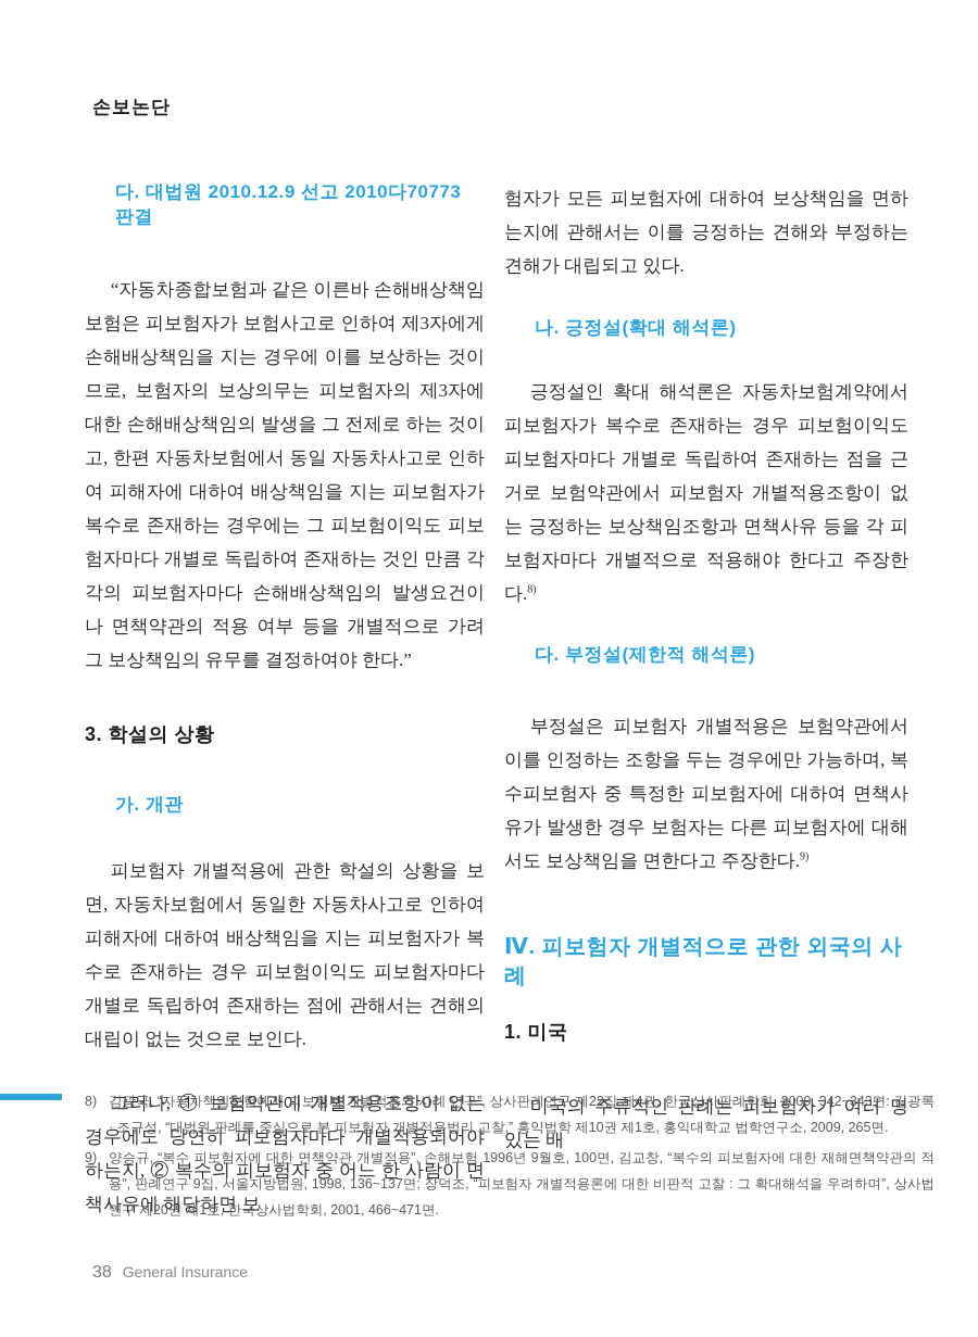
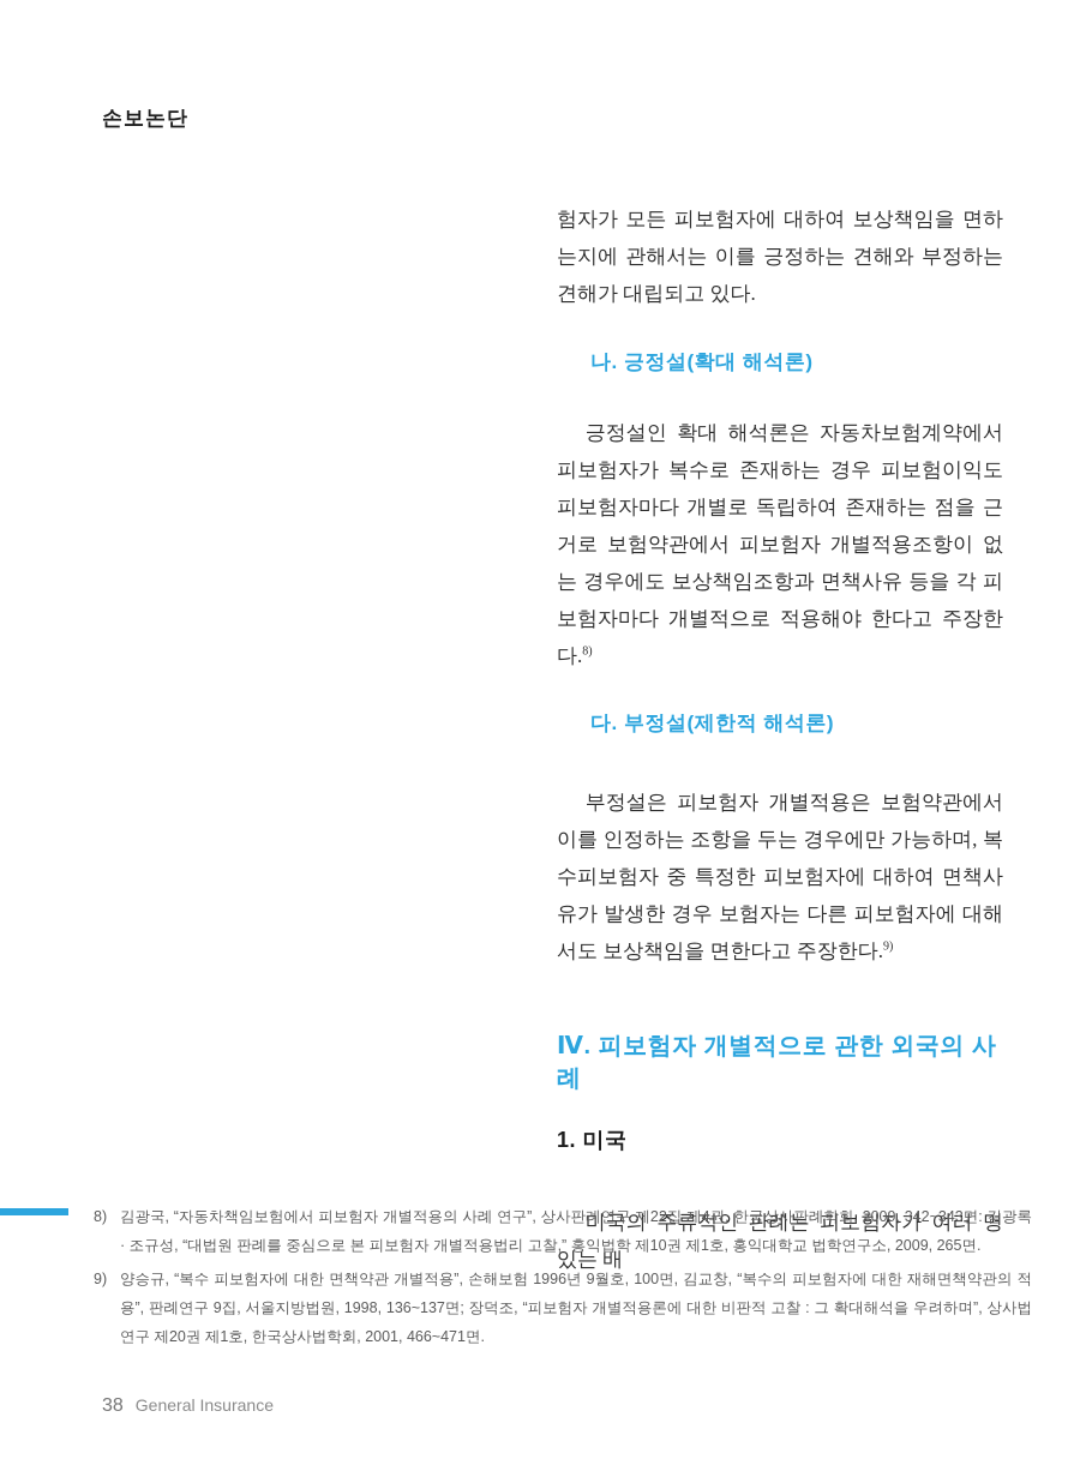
  손보논단
- 다. 대법원 2010.12.9 선고 2010다70773 판결
- “자동차종합보험과 같은 이른바 손해배상책임보험은 피보험자가 보험사고로 인하여 제3자에게 손해배상책임을 지는 경우에 이를 보상하는 것이므로, 보험자의 보상의무는 피보험자의 제3자에 대한 손해배상책임의 발생을 그 전제로 하는 것이고, 한편 자동차보험에서 동일 자동차사고로 인하여 피해자에 대하여 배상책임을 지는 피보험자가 복수로 존재하는 경우에는 그 피보험이익도 피보험자마다 개별로 독립하여 존재하는 것인 만큼 각각의 피보험자마다 손해배상책임의 발생요건이나 면책약관의 적용 여부 등을 개별적으로 가려 그 보상책임의 유무를 결정하여야 한다.”
- 3. 학설의 상황
- 가. 개관
- 피보험자 개별적용에 관한 학설의 상황을 보면, 자동차보험에서 동일한 자동차사고로 인하여 피해자에 대하여 배상책임을 지는 피보험자가 복수로 존재하는 경우 피보험이익도 피보험자마다 개별로 독립하여 존재하는 점에 관해서는 견해의 대립이 없는 것으로 보인다.
- 그러나, ① 보험약관에 개별적용조항이 없는 경우에도 당연히 피보험자마다 개별적용되어야 하는지, ② 복수의 피보험자 중 어느 한 사람이 면책사유에 해당하면 보
  험자가 모든 피보험자에 대하여 보상책임을 면하는지에 관해서는 이를 긍정하는 견해와 부정하는 견해가 대립되고 있다.
  나. 긍정설(확대 해석론)
- 긍정설인 확대 해석론은 자동차보험계약에서 피보험자가 복수로 존재하는 경우 피보험이익도 피보험자마다 개별로 독립하여 존재하는 점을 근거로 보험약관에서 피보험자 개별적용조항이 없는 긍정하는 보상책임조항과 면책사유 등을 각 피보험자마다 개별적으로 적용해야 한다고 주장한다.8)
+ 긍정설인 확대 해석론은 자동차보험계약에서 피보험자가 복수로 존재하는 경우 피보험이익도 피보험자마다 개별로 독립하여 존재하는 점을 근거로 보험약관에서 피보험자 개별적용조항이 없는 경우에도 보상책임조항과 면책사유 등을 각 피보험자마다 개별적으로 적용해야 한다고 주장한다.8)
  다. 부정설(제한적 해석론)
  부정설은 피보험자 개별적용은 보험약관에서 이를 인정하는 조항을 두는 경우에만 가능하며, 복수피보험자 중 특정한 피보험자에 대하여 면책사유가 발생한 경우 보험자는 다른 피보험자에 대해서도 보상책임을 면한다고 주장한다.9)
  Ⅳ. 피보험자 개별적으로 관한 외국의 사례
  1. 미국
  미국의 주류적인 판례는 피보험자가 여러 명 있는 배
  8)
  김광국, “자동차책임보험에서 피보험자 개별적용의 사례 연구”, 상사판례연구 제22집 제4권, 한국상사판례학회, 2009, 342~343면: 김광록 · 조규성, “대법원 판례를 중심으로 본 피보험자 개별적용법리 고찰,” 홍익법학 제10권 제1호, 홍익대학교 법학연구소, 2009, 265면.
  9)
  양승규, “복수 피보험자에 대한 면책약관 개별적용”, 손해보험 1996년 9월호, 100면, 김교창, “복수의 피보험자에 대한 재해면책약관의 적용”, 판례연구 9집, 서울지방법원, 1998, 136~137면; 장덕조, “피보험자 개별적용론에 대한 비판적 고찰 : 그 확대해석을 우려하며”, 상사법연구 제20권 제1호, 한국상사법학회, 2001, 466~471면.
  38 General Insurance
